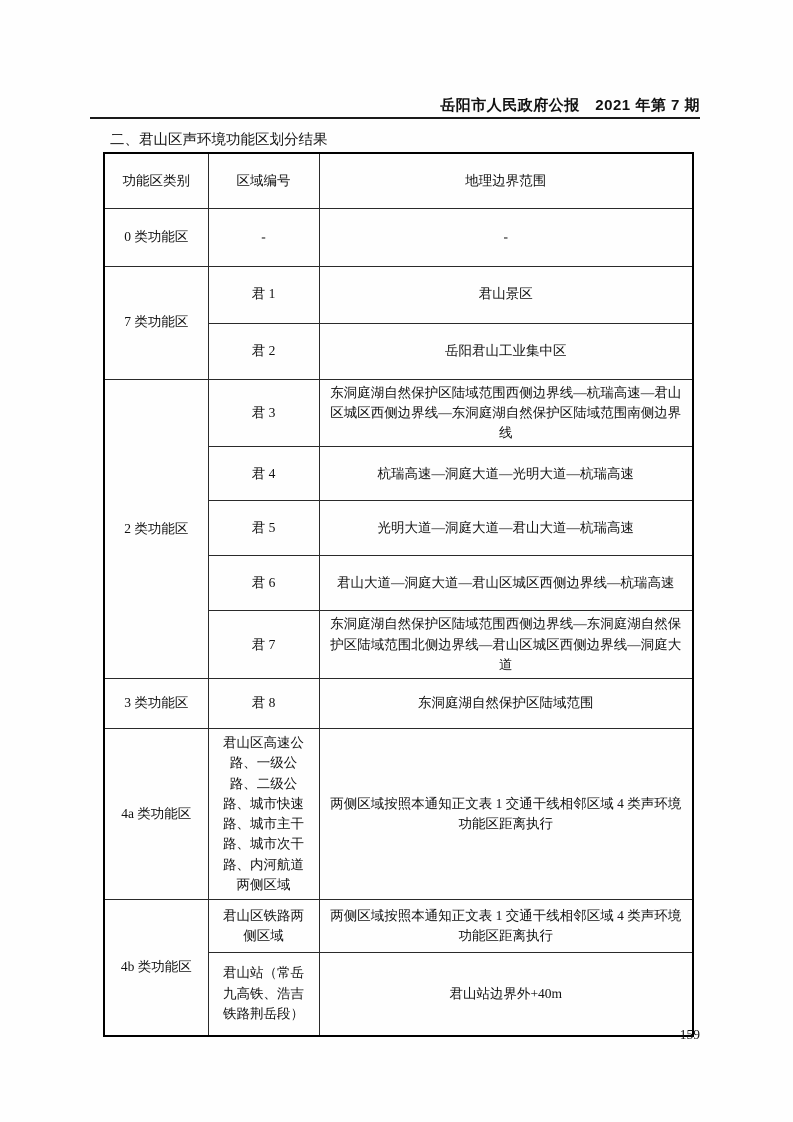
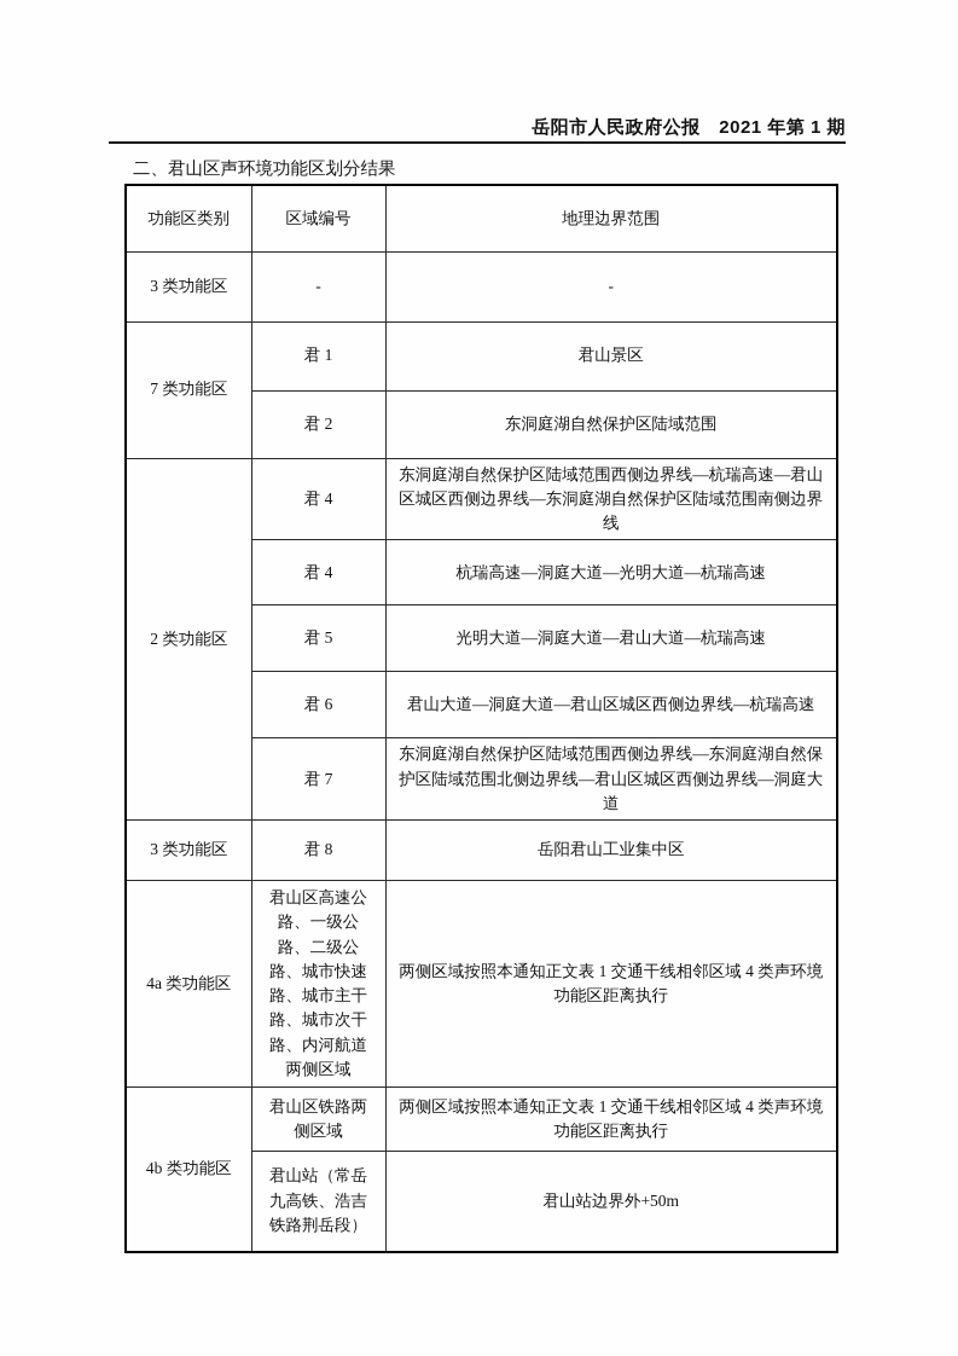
- 岳阳市人民政府公报 2021 年第 7 期
+ 岳阳市人民政府公报 2021 年第 1 期
  二、君山区声环境功能区划分结果
  功能区类别	区域编号	地理边界范围
- 0 类功能区	-	-
+ 3 类功能区	-	-
  7 类功能区	君 1	君山景区
- 君 2	岳阳君山工业集中区
+ 君 2	东洞庭湖自然保护区陆域范围
- 2 类功能区	君 3	东洞庭湖自然保护区陆域范围西侧边界线—杭瑞高速—君山区城区西侧边界线—东洞庭湖自然保护区陆域范围南侧边界线
+ 2 类功能区	君 4	东洞庭湖自然保护区陆域范围西侧边界线—杭瑞高速—君山区城区西侧边界线—东洞庭湖自然保护区陆域范围南侧边界线
  君 4	杭瑞高速—洞庭大道—光明大道—杭瑞高速
  君 5	光明大道—洞庭大道—君山大道—杭瑞高速
  君 6	君山大道—洞庭大道—君山区城区西侧边界线—杭瑞高速
  君 7	东洞庭湖自然保护区陆域范围西侧边界线—东洞庭湖自然保护区陆域范围北侧边界线—君山区城区西侧边界线—洞庭大道
- 3 类功能区	君 8	东洞庭湖自然保护区陆域范围
+ 3 类功能区	君 8	岳阳君山工业集中区
  4a 类功能区	君山区高速公路、一级公路、二级公路、城市快速路、城市主干路、城市次干路、内河航道两侧区域	两侧区域按照本通知正文表 1 交通干线相邻区域 4 类声环境功能区距离执行
  4b 类功能区	君山区铁路两侧区域	两侧区域按照本通知正文表 1 交通干线相邻区域 4 类声环境功能区距离执行
- 君山站（常岳九高铁、浩吉铁路荆岳段）	君山站边界外+40m
+ 君山站（常岳九高铁、浩吉铁路荆岳段）	君山站边界外+50m
- 159
